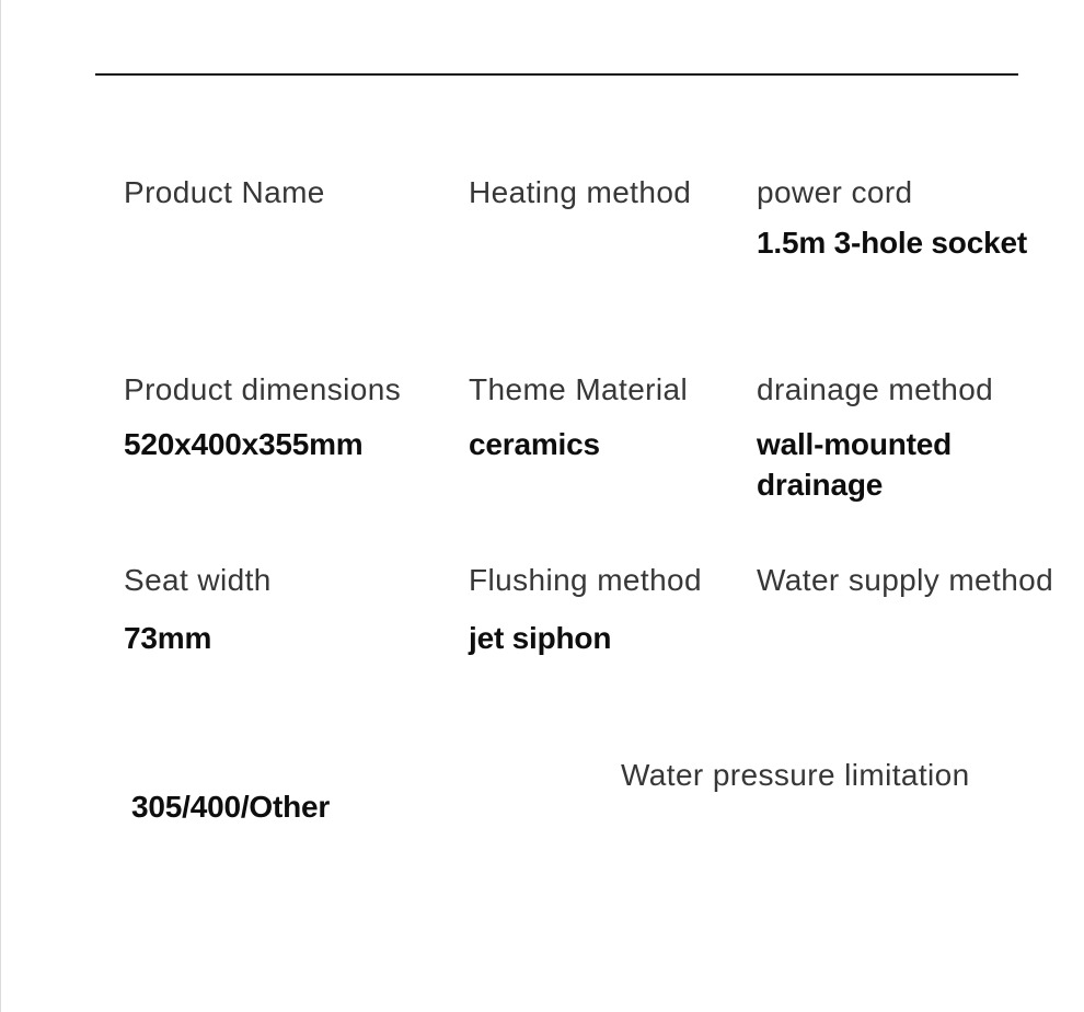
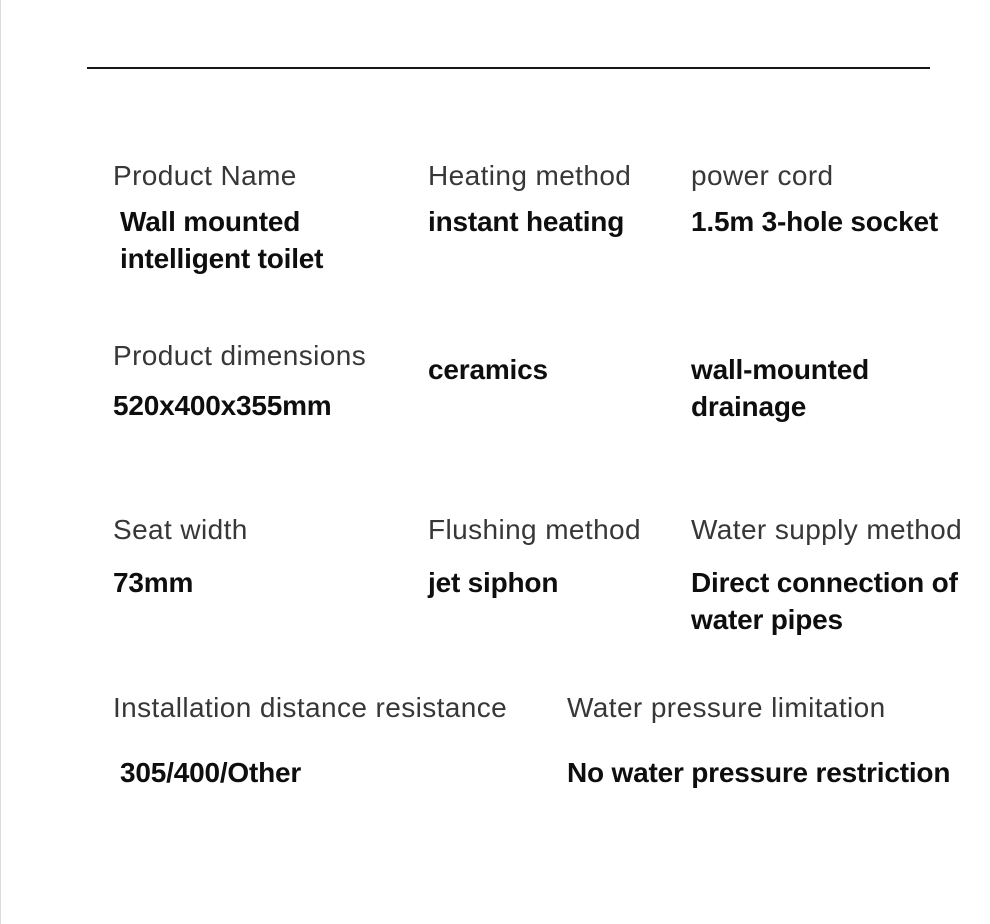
  Product Name
+ Wall mounted intelligent toilet
  Heating method
+ instant heating
  power cord
  1.5m 3-hole socket
  Product dimensions
  520x400x355mm
- Theme Material
  ceramics
- drainage method
  wall-mounted drainage
  Seat width
  73mm
  Flushing method
  jet siphon
  Water supply method
+ Direct connection of water pipes
+ Installation distance resistance
  305/400/Other
  Water pressure limitation
+ No water pressure restriction
